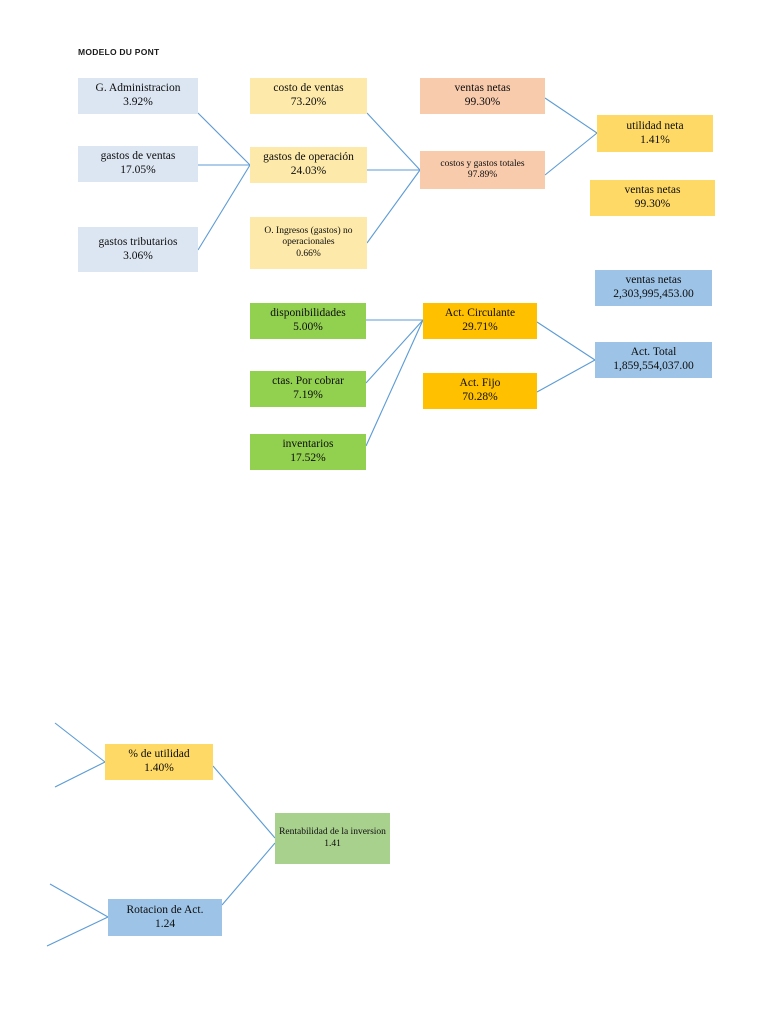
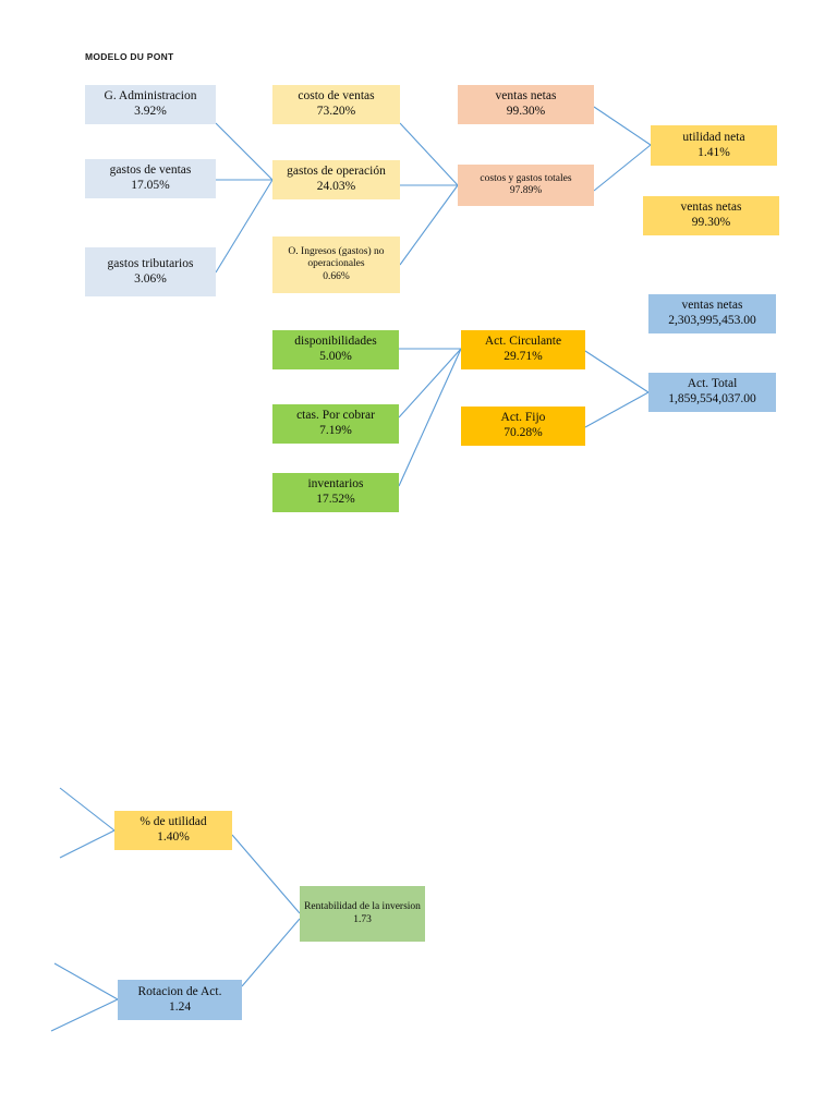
  MODELO DU PONT
  G. Administracion
  3.92%
  gastos de ventas
  17.05%
  gastos tributarios
  3.06%
  costo de ventas
  73.20%
  gastos de operación
  24.03%
  O. Ingresos (gastos) no operacionales
  0.66%
  ventas netas
  99.30%
  costos y gastos totales
  97.89%
  utilidad neta
  1.41%
  ventas netas
  99.30%
  disponibilidades
  5.00%
  ctas. Por cobrar
  7.19%
  inventarios
  17.52%
  Act. Circulante
  29.71%
  Act. Fijo
  70.28%
  ventas netas
  2,303,995,453.00
  Act. Total
  1,859,554,037.00
  % de utilidad
  1.40%
  Rotacion de Act.
  1.24
  Rentabilidad de la inversion
- 1.41
+ 1.73
